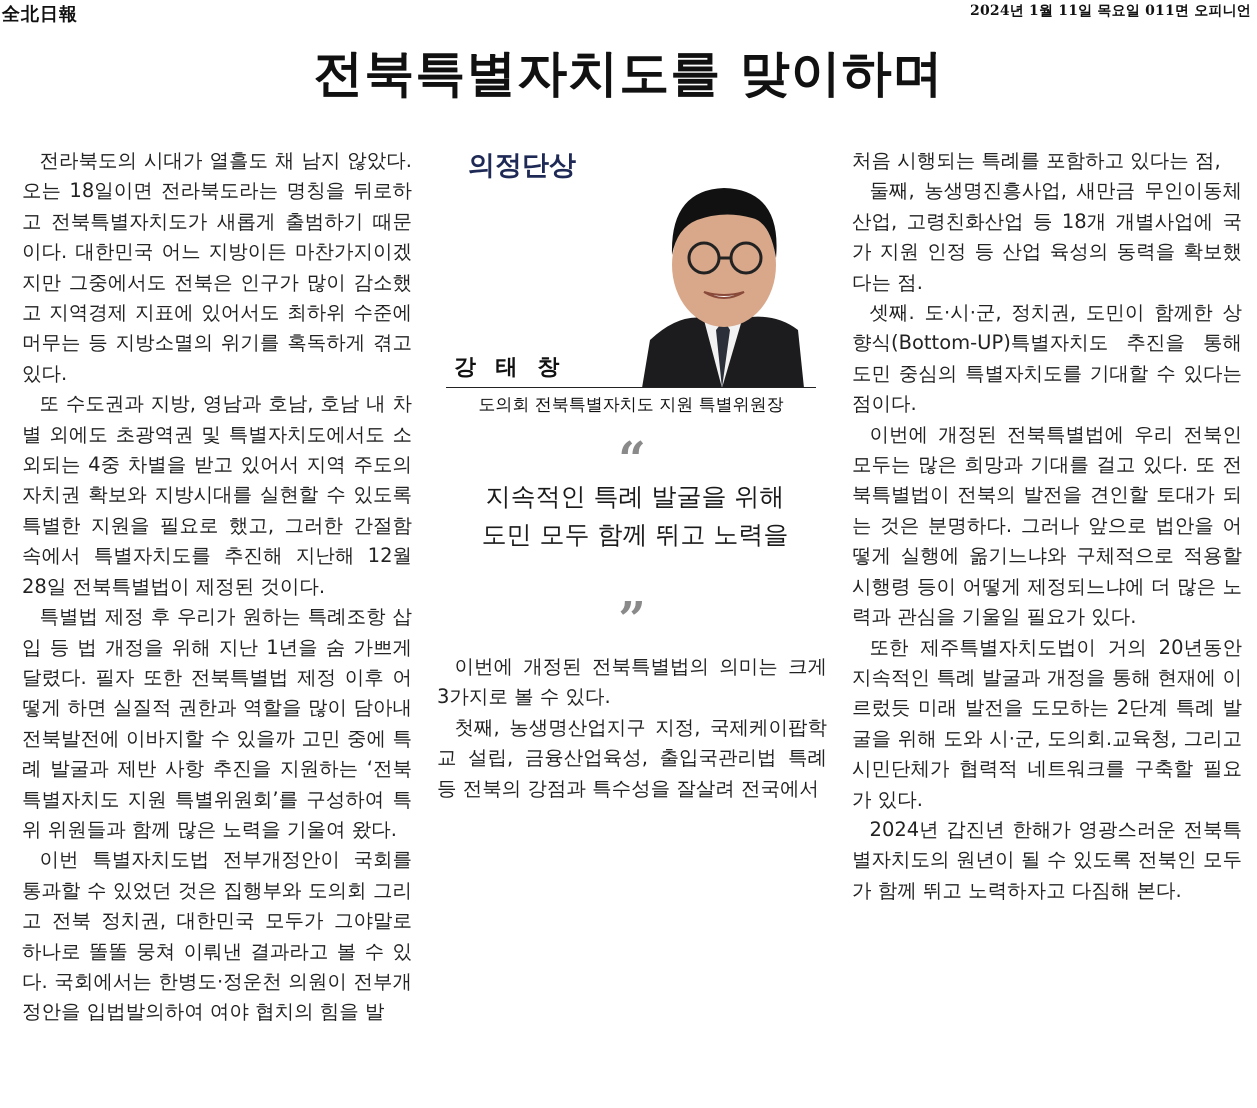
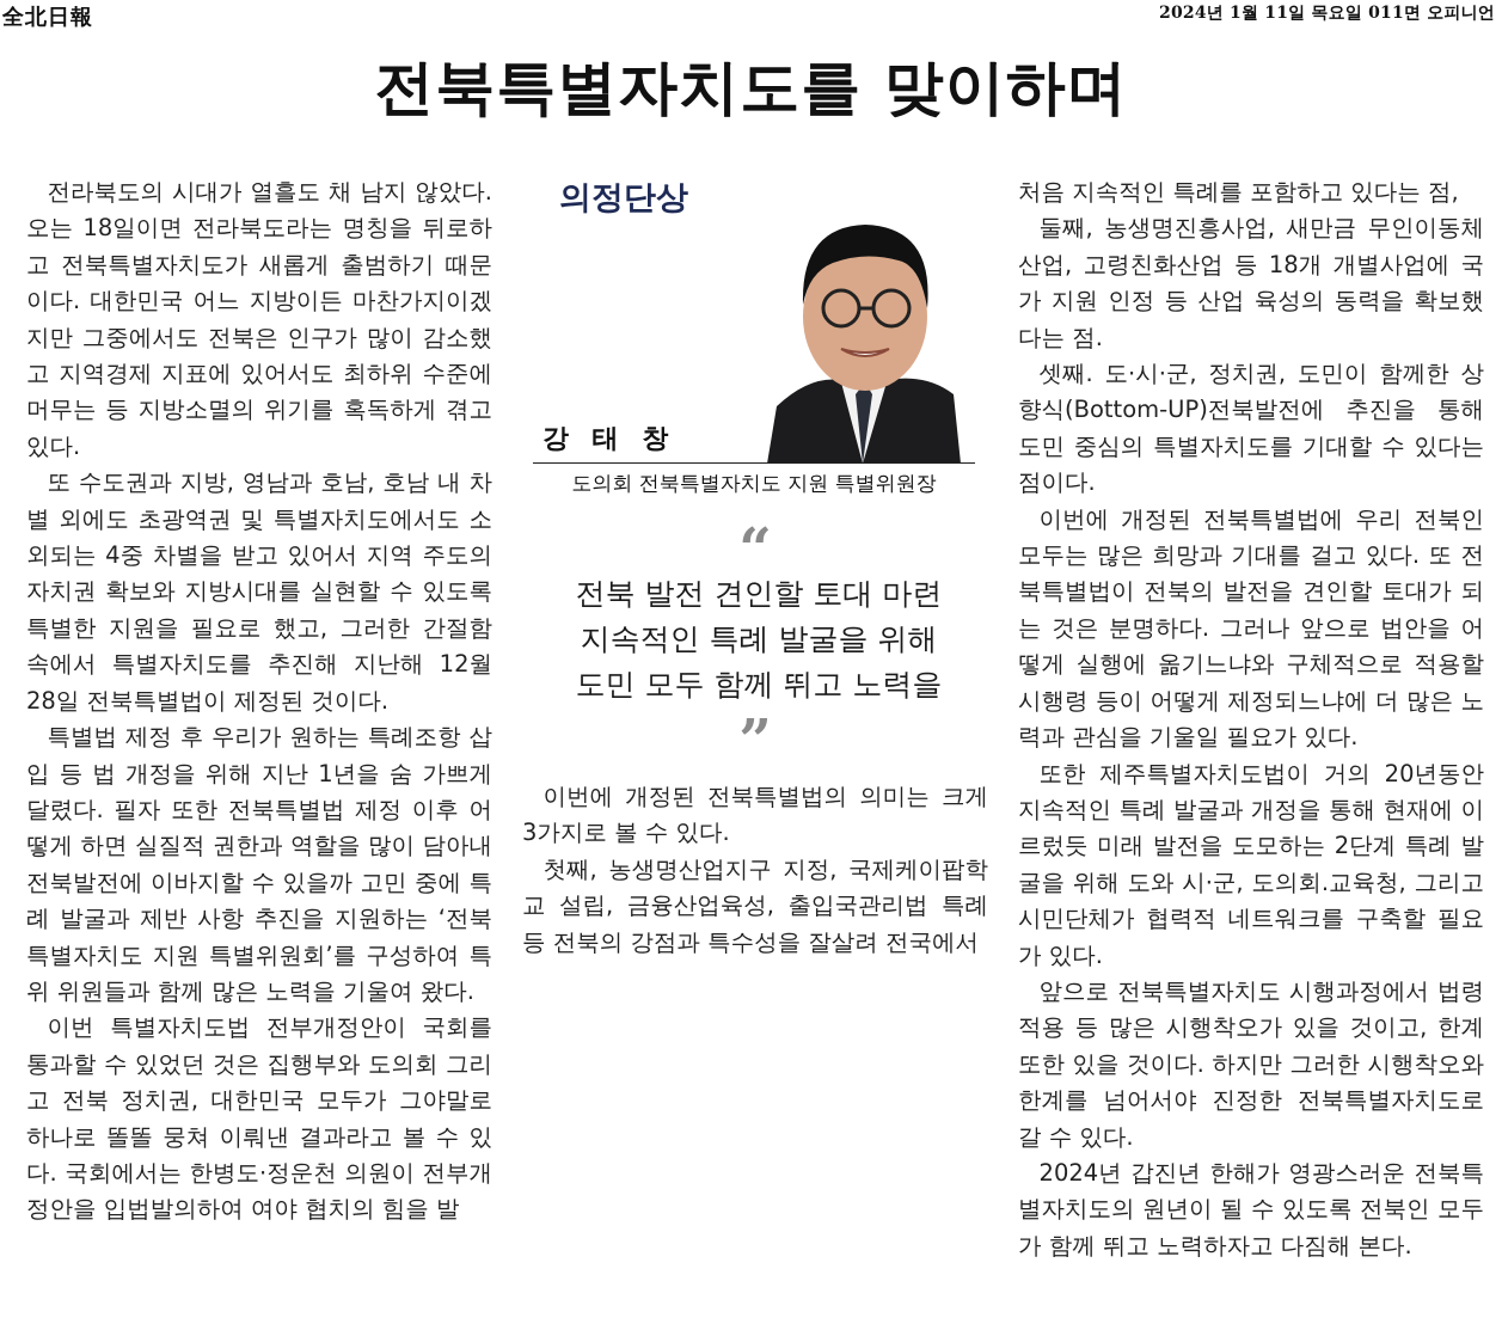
  全北日報
  2024년 1월 11일 목요일 011면 오피니언
  전북특별자치도를 맞이하며
  전라북도의 시대가 열흘도 채 남지 않았다. 오는 18일이면 전라북도라는 명칭을 뒤로하고 전북특별자치도가 새롭게 출범하기 때문이다. 대한민국 어느 지방이든 마찬가지이겠지만 그중에서도 전북은 인구가 많이 감소했고 지역경제 지표에 있어서도 최하위 수준에 머무는 등 지방소멸의 위기를 혹독하게 겪고 있다.
  또 수도권과 지방, 영남과 호남, 호남 내 차별 외에도 초광역권 및 특별자치도에서도 소외되는 4중 차별을 받고 있어서 지역 주도의 자치권 확보와 지방시대를 실현할 수 있도록 특별한 지원을 필요로 했고, 그러한 간절함 속에서 특별자치도를 추진해 지난해 12월 28일 전북특별법이 제정된 것이다.
  특별법 제정 후 우리가 원하는 특례조항 삽입 등 법 개정을 위해 지난 1년을 숨 가쁘게 달렸다. 필자 또한 전북특별법 제정 이후 어떻게 하면 실질적 권한과 역할을 많이 담아내 전북발전에 이바지할 수 있을까 고민 중에 특례 발굴과 제반 사항 추진을 지원하는 ‘전북특별자치도 지원 특별위원회’를 구성하여 특위 위원들과 함께 많은 노력을 기울여 왔다.
  이번 특별자치도법 전부개정안이 국회를 통과할 수 있었던 것은 집행부와 도의회 그리고 전북 정치권, 대한민국 모두가 그야말로 하나로 똘똘 뭉쳐 이뤄낸 결과라고 볼 수 있다. 국회에서는 한병도·정운천 의원이 전부개정안을 입법발의하여 여야 협치의 힘을 발
  의정단상
  강 태 창
  도의회 전북특별자치도 지원 특별위원장
  “
+ 전북 발전 견인할 토대 마련
  지속적인 특례 발굴을 위해
  도민 모두 함께 뛰고 노력을
  ”
  이번에 개정된 전북특별법의 의미는 크게 3가지로 볼 수 있다.
  첫째, 농생명산업지구 지정, 국제케이팝학교 설립, 금융산업육성, 출입국관리법 특례 등 전북의 강점과 특수성을 잘살려 전국에서
- 처음 시행되는 특례를 포함하고 있다는 점,
+ 처음 지속적인 특례를 포함하고 있다는 점,
  둘째, 농생명진흥사업, 새만금 무인이동체 산업, 고령친화산업 등 18개 개별사업에 국가 지원 인정 등 산업 육성의 동력을 확보했다는 점.
- 셋째. 도·시·군, 정치권, 도민이 함께한 상향식(Bottom-UP)특별자치도 추진을 통해 도민 중심의 특별자치도를 기대할 수 있다는 점이다.
+ 셋째. 도·시·군, 정치권, 도민이 함께한 상향식(Bottom-UP)전북발전에 추진을 통해 도민 중심의 특별자치도를 기대할 수 있다는 점이다.
  이번에 개정된 전북특별법에 우리 전북인 모두는 많은 희망과 기대를 걸고 있다. 또 전북특별법이 전북의 발전을 견인할 토대가 되는 것은 분명하다. 그러나 앞으로 법안을 어떻게 실행에 옮기느냐와 구체적으로 적용할 시행령 등이 어떻게 제정되느냐에 더 많은 노력과 관심을 기울일 필요가 있다.
  또한 제주특별자치도법이 거의 20년동안 지속적인 특례 발굴과 개정을 통해 현재에 이르렀듯 미래 발전을 도모하는 2단계 특례 발굴을 위해 도와 시·군, 도의회.교육청, 그리고 시민단체가 협력적 네트워크를 구축할 필요가 있다.
+ 앞으로 전북특별자치도 시행과정에서 법령적용 등 많은 시행착오가 있을 것이고, 한계 또한 있을 것이다. 하지만 그러한 시행착오와 한계를 넘어서야 진정한 전북특별자치도로 갈 수 있다.
  2024년 갑진년 한해가 영광스러운 전북특별자치도의 원년이 될 수 있도록 전북인 모두가 함께 뛰고 노력하자고 다짐해 본다.
